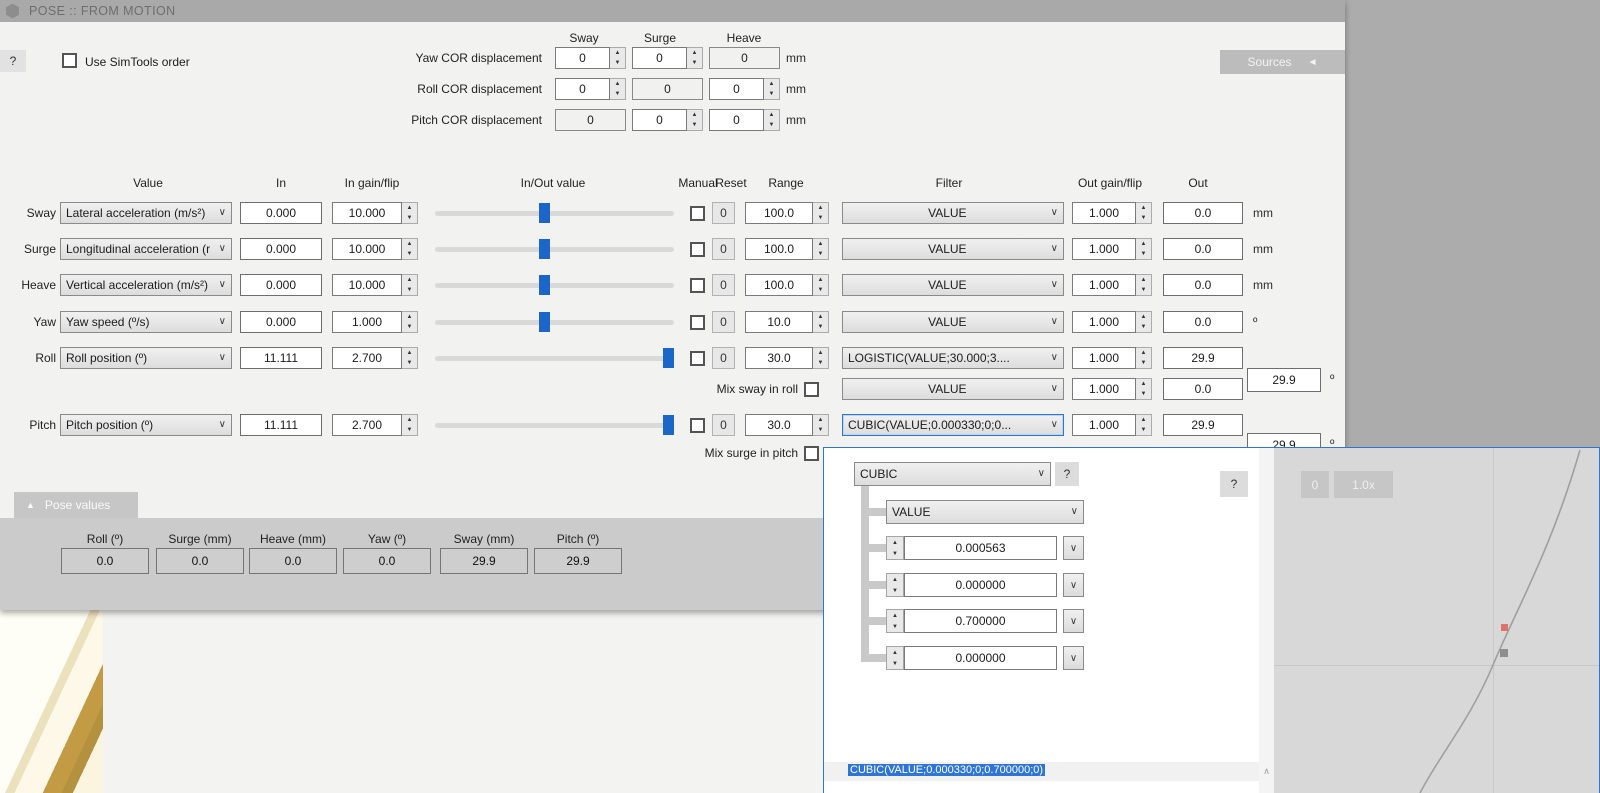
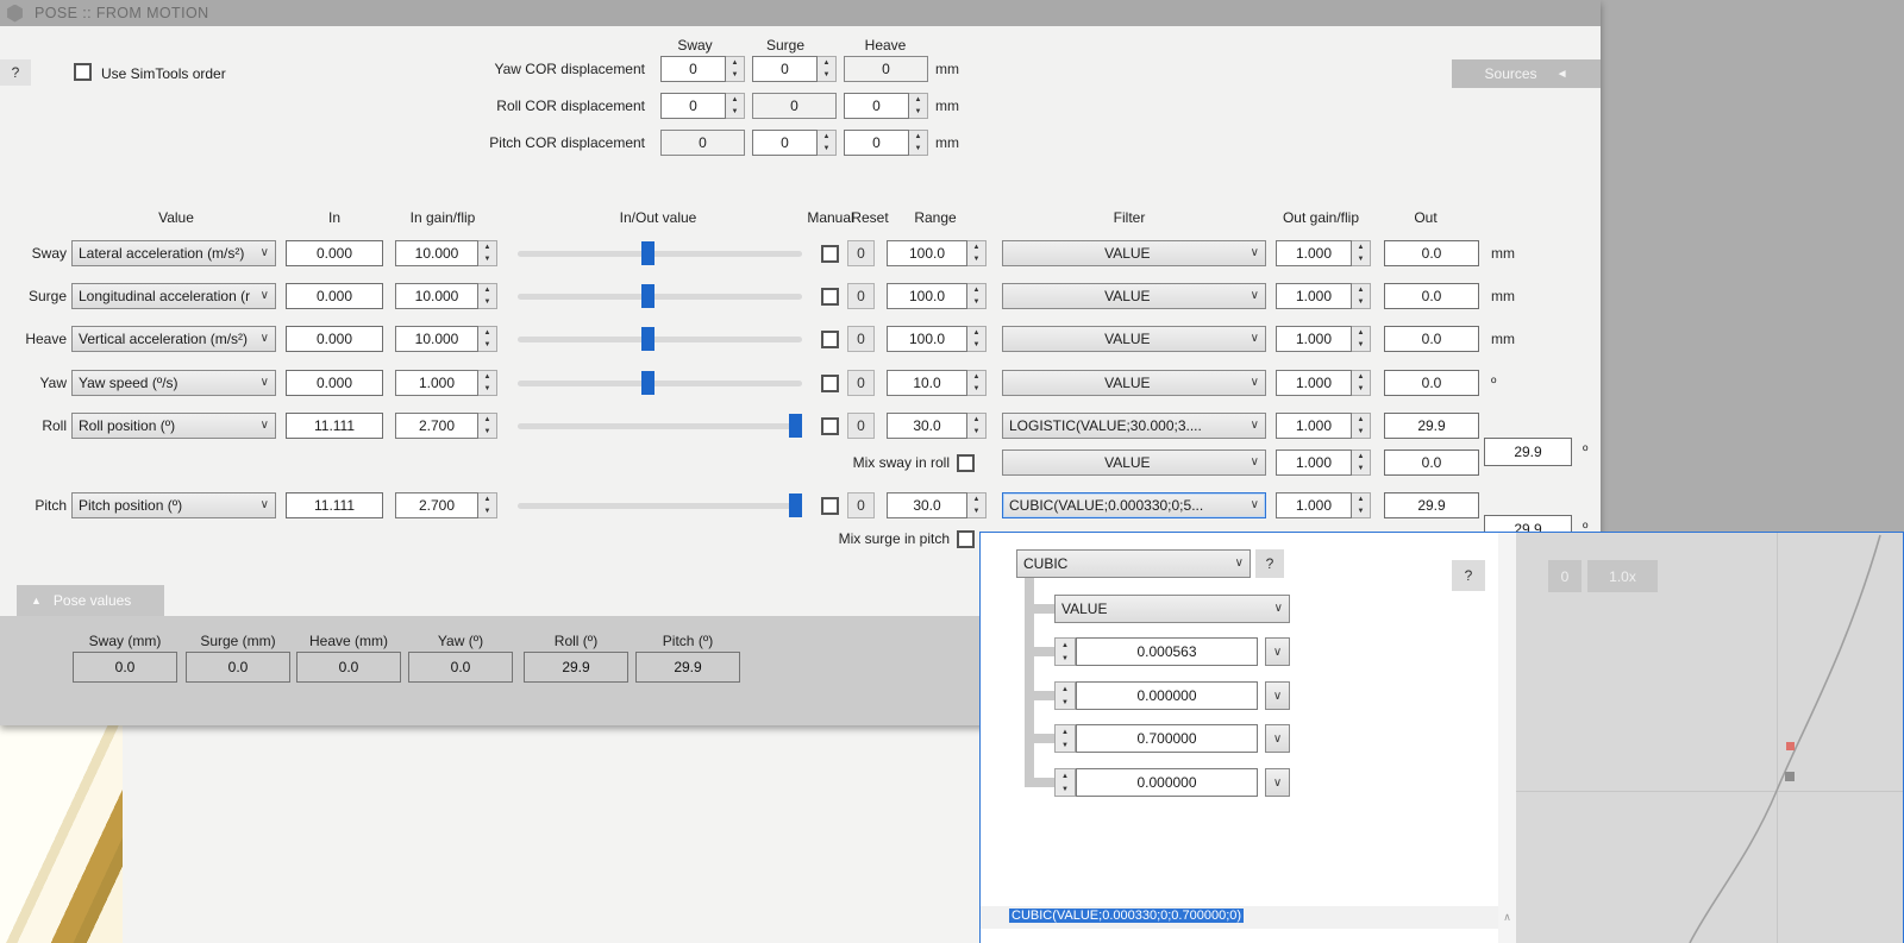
  POSE :: FROM MOTION
  ?
  Use SimTools order
  Sources
  ◄
  Sway
  Surge
  Heave
  Yaw COR displacement
  0
  0
  0
  mm
  Roll COR displacement
  0
  0
  0
  mm
  Pitch COR displacement
  0
  0
  0
  mm
  Value
  In
  In gain/flip
  In/Out value
  Manual
  Reset
  Range
  Filter
  Out gain/flip
  Out
  Sway
  Lateral acceleration (m/s²)
  ∨
  0.000
  10.000
  0
  100.0
  VALUE
  ∨
  1.000
  0.0
  mm
  Surge
  Longitudinal acceleration (r
  ∨
  0.000
  10.000
  0
  100.0
  VALUE
  ∨
  1.000
  0.0
  mm
  Heave
  Vertical acceleration (m/s²)
  ∨
  0.000
  10.000
  0
  100.0
  VALUE
  ∨
  1.000
  0.0
  mm
  Yaw
  Yaw speed (º/s)
  ∨
  0.000
  1.000
  0
  10.0
  VALUE
  ∨
  1.000
  0.0
  º
  Roll
  Roll position (º)
  ∨
  11.111
  2.700
  0
  30.0
  LOGISTIC(VALUE;30.000;3....
  ∨
  1.000
  29.9
  29.9
  º
  Mix sway in roll
  VALUE
  ∨
  1.000
  0.0
  Pitch
  Pitch position (º)
  ∨
  11.111
  2.700
  0
  30.0
- CUBIC(VALUE;0.000330;0;0...
+ CUBIC(VALUE;0.000330;0;5...
  ∨
  1.000
  29.9
  29.9
  º
  Mix surge in pitch
  ▲
  Pose values
- Roll (º)
+ Sway (mm)
  Surge (mm)
  Heave (mm)
  Yaw (º)
- Sway (mm)
+ Roll (º)
  Pitch (º)
  0.0
  0.0
  0.0
  0.0
  29.9
  29.9
  CUBIC
  ∨
  ?
  VALUE
  ∨
  0.000563
  ∨
  0.000000
  ∨
  0.700000
  ∨
  0.000000
  ∨
  ?
  CUBIC(VALUE;0.000330;0;0.700000;0)
  ∧
  0
  1.0x
